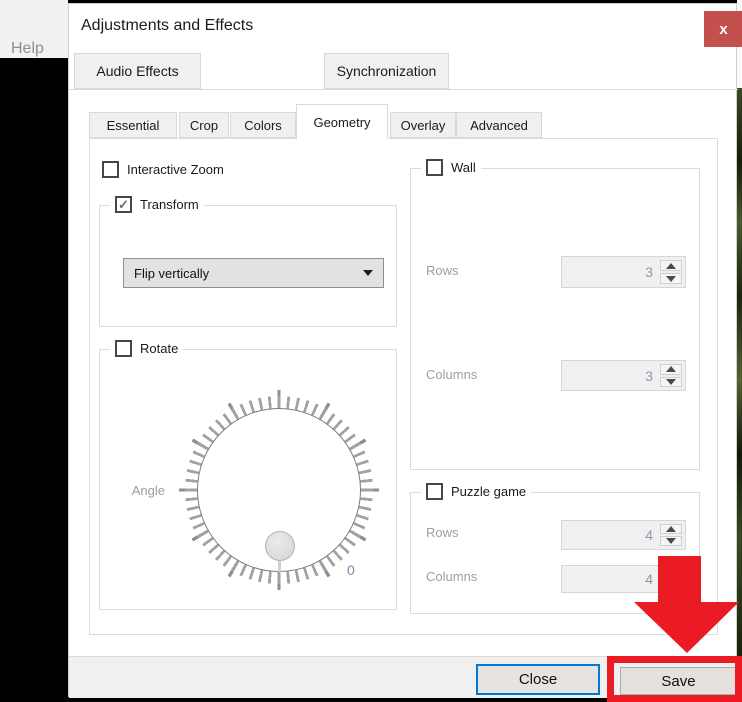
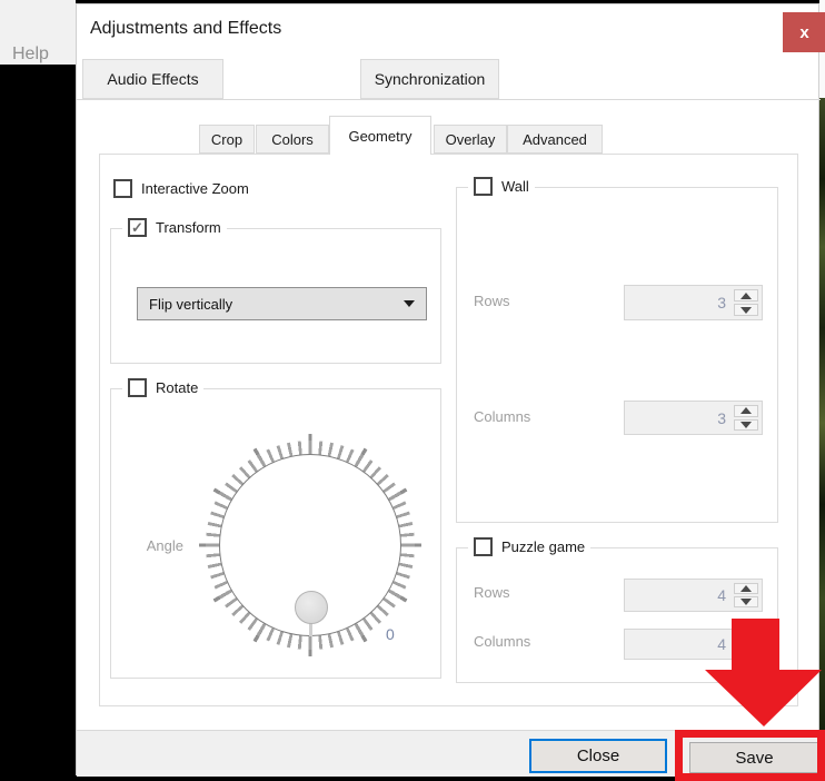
  Help
  Adjustments and Effects
  x
  Audio Effects
  Synchronization
- Essential
  Crop
  Colors
  Geometry
  Overlay
  Advanced
  Interactive Zoom
  ✓
  Transform
  Flip vertically
  Rotate
  Angle
  0
  Wall
  Rows
  3
  Columns
  3
  Puzzle game
  Rows
  4
  Columns
  4
  Close
  Save
